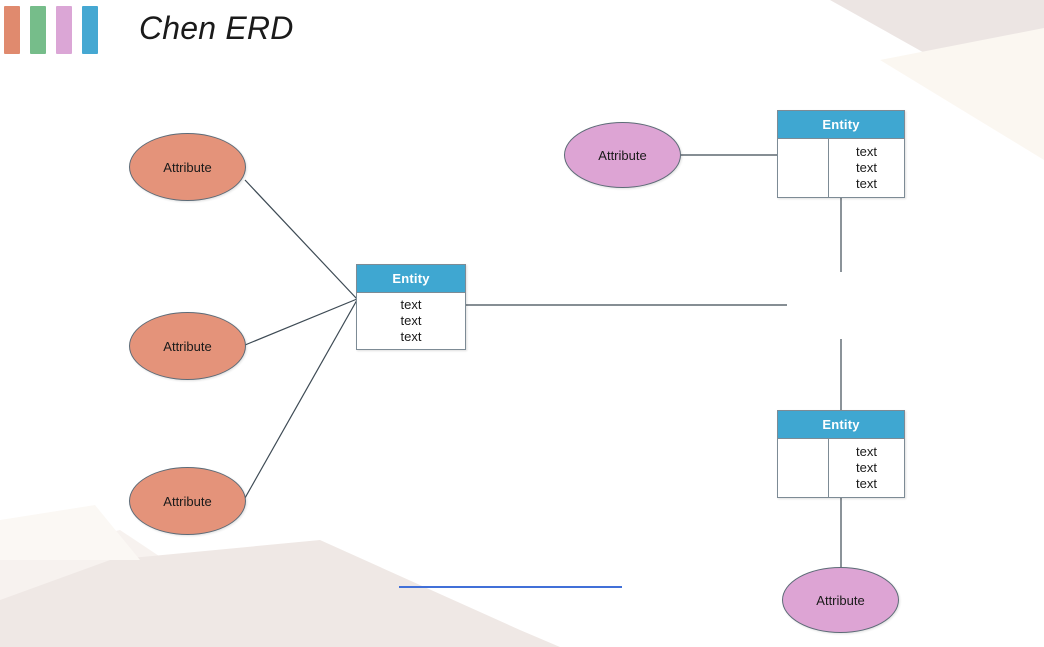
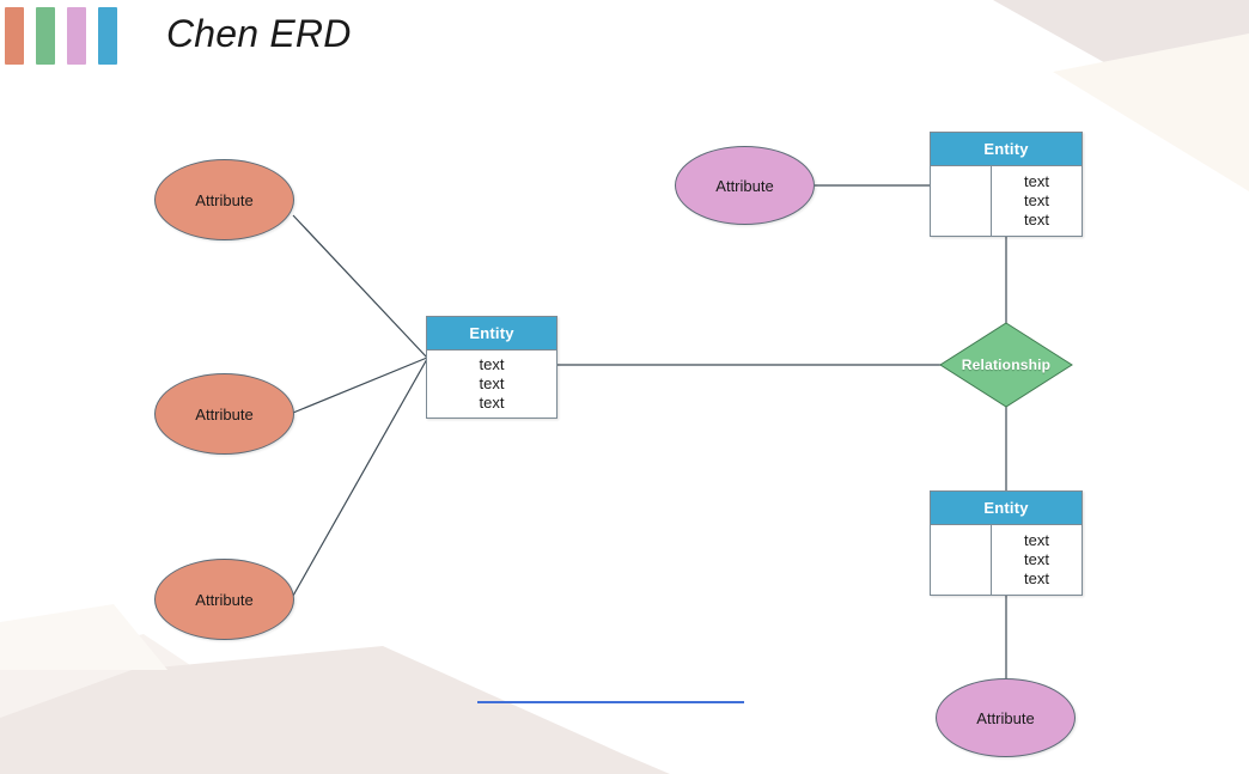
  Chen ERD
  Attribute
  Attribute
  Attribute
  Entity
  text
  text
  text
  Attribute
  Entity
  text
  text
  text
+ Relationship
  Entity
  text
  text
  text
  Attribute
